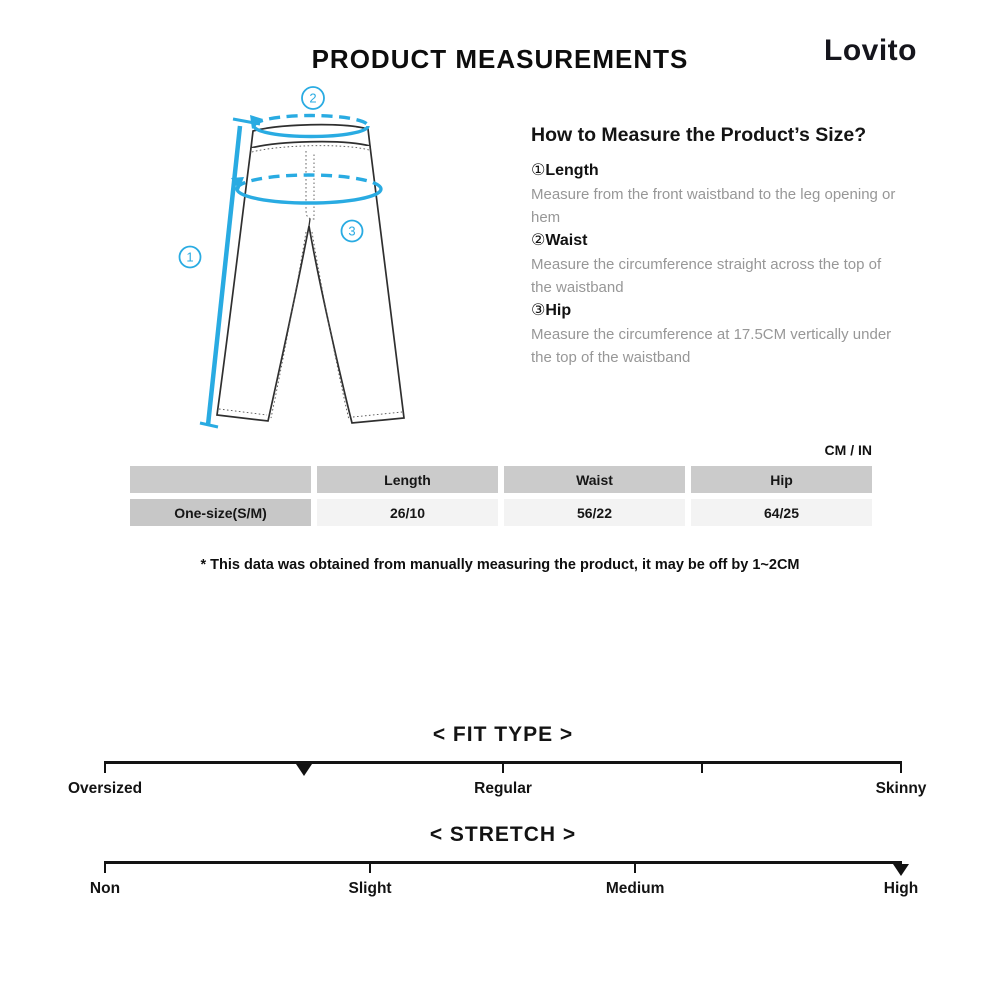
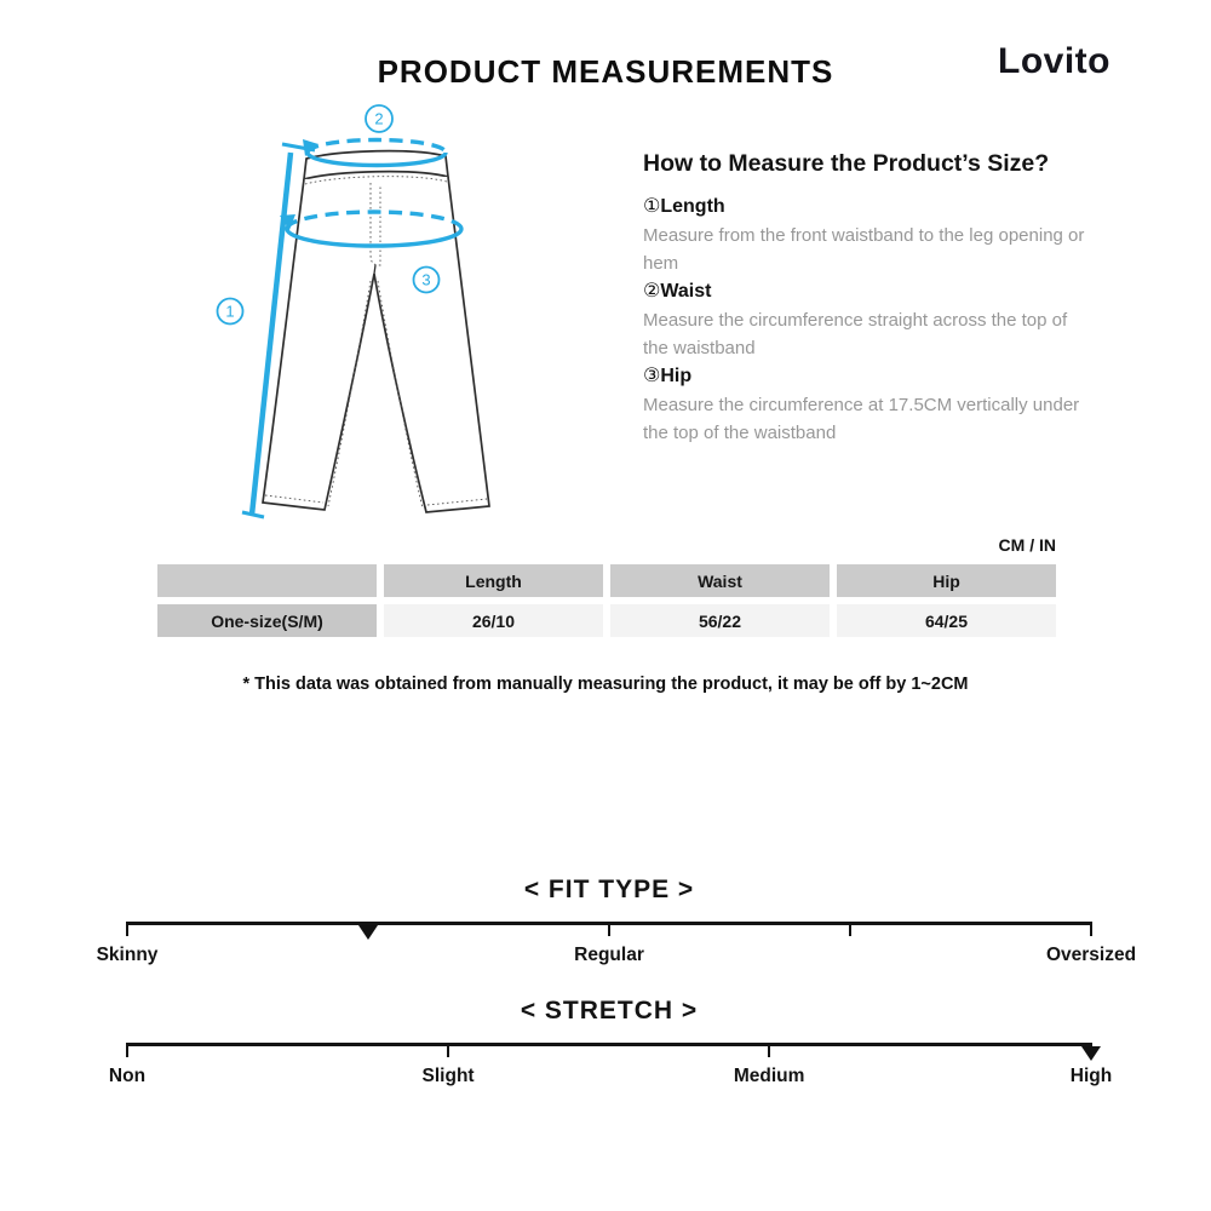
  PRODUCT MEASUREMENTS
  Lovito
  1
  2
  3
  How to Measure the Product’s Size?
  ①Length
  Measure from the front waistband to the leg opening or hem
  ②Waist
  Measure the circumference straight across the top of the waistband
  ③Hip
  Measure the circumference at 17.5CM vertically under the top of the waistband
  CM / IN
  Length
  Waist
  Hip
  One-size(S/M)
  26/10
  56/22
  64/25
  * This data was obtained from manually measuring the product, it may be off by 1~2CM
  < FIT TYPE >
- Oversized
+ Skinny
  Regular
- Skinny
+ Oversized
  < STRETCH >
  Non
  Slight
  Medium
  High
